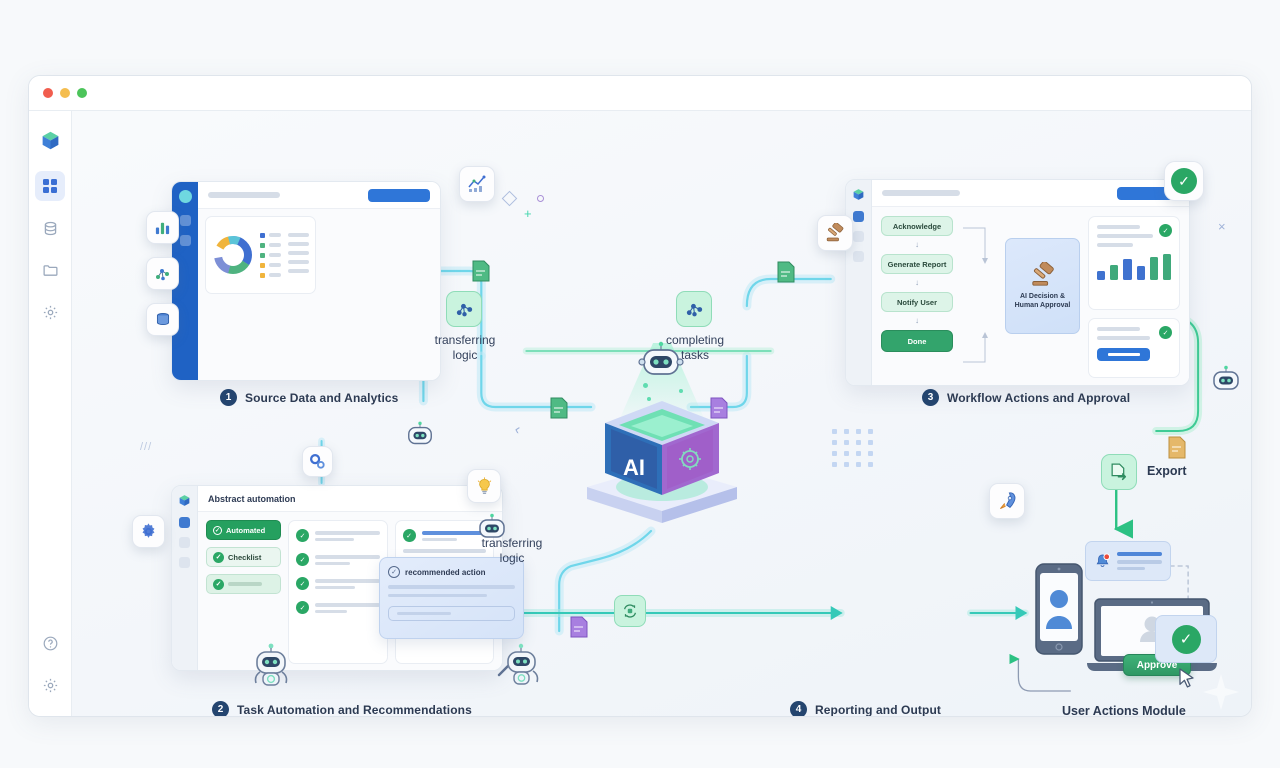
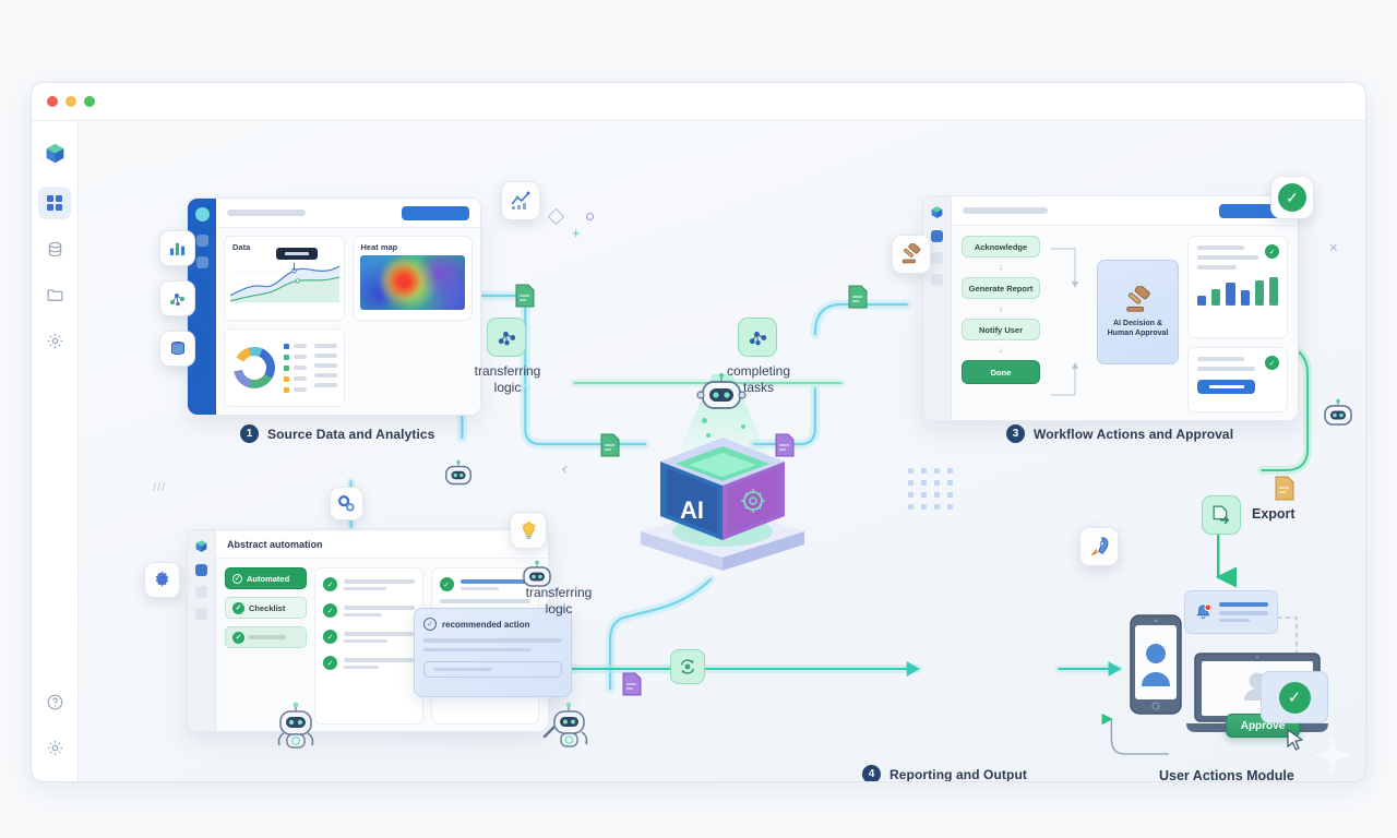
  +
  ×
  ///
+ Data
+ Heat map
  1
  Source Data and Analytics
  Abstract automation
  Automated
  Checklist
  recommended action
- 2
- Task Automation and Recommendations
  Acknowledge
  ↓
  Generate Report
  ↓
  Notify User
  ↓
  Done
  ✓
  3
  Workflow Actions and Approval
  4
  Reporting and Output
  AI
  transferring
  logic
  completing
  tasks
  transferring
  logic
  Export
  Approve
  ✓
  User Actions Module
